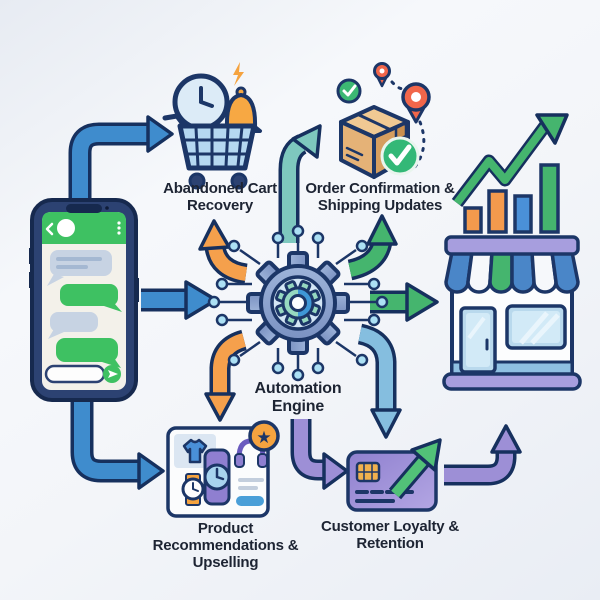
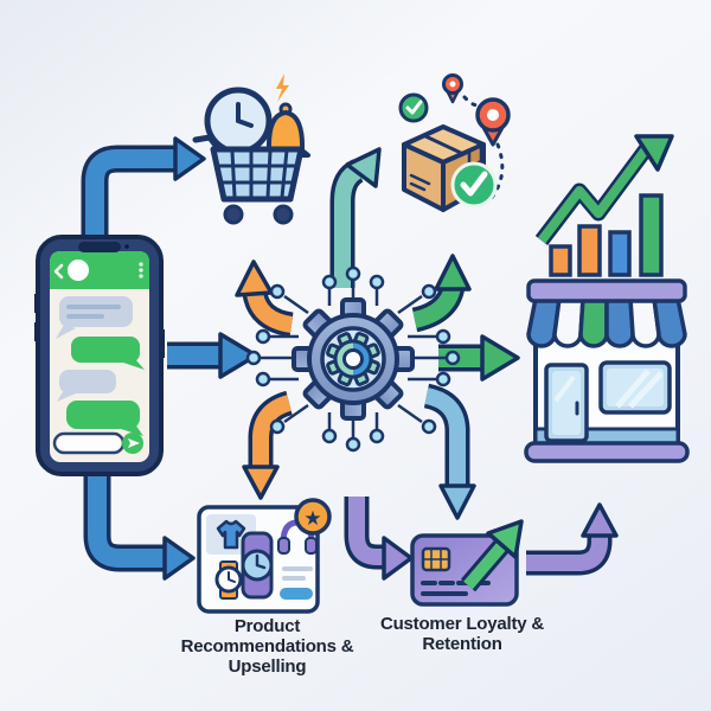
  ★
- Abandoned Cart Recovery
- Order Confirmation & Shipping Updates
- Automation Engine
  Product Recommendations & Upselling
  Customer Loyalty & Retention
